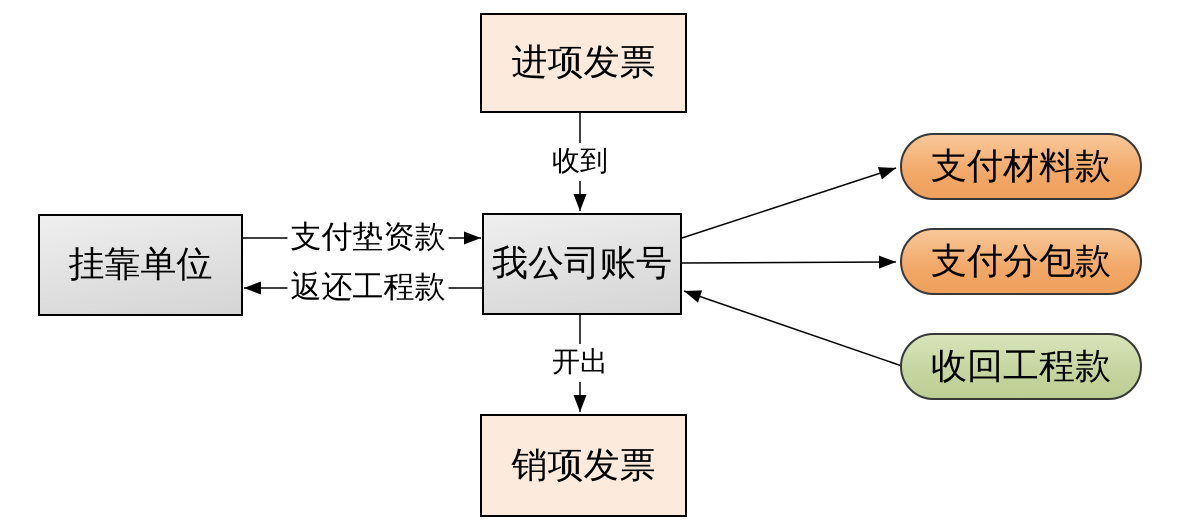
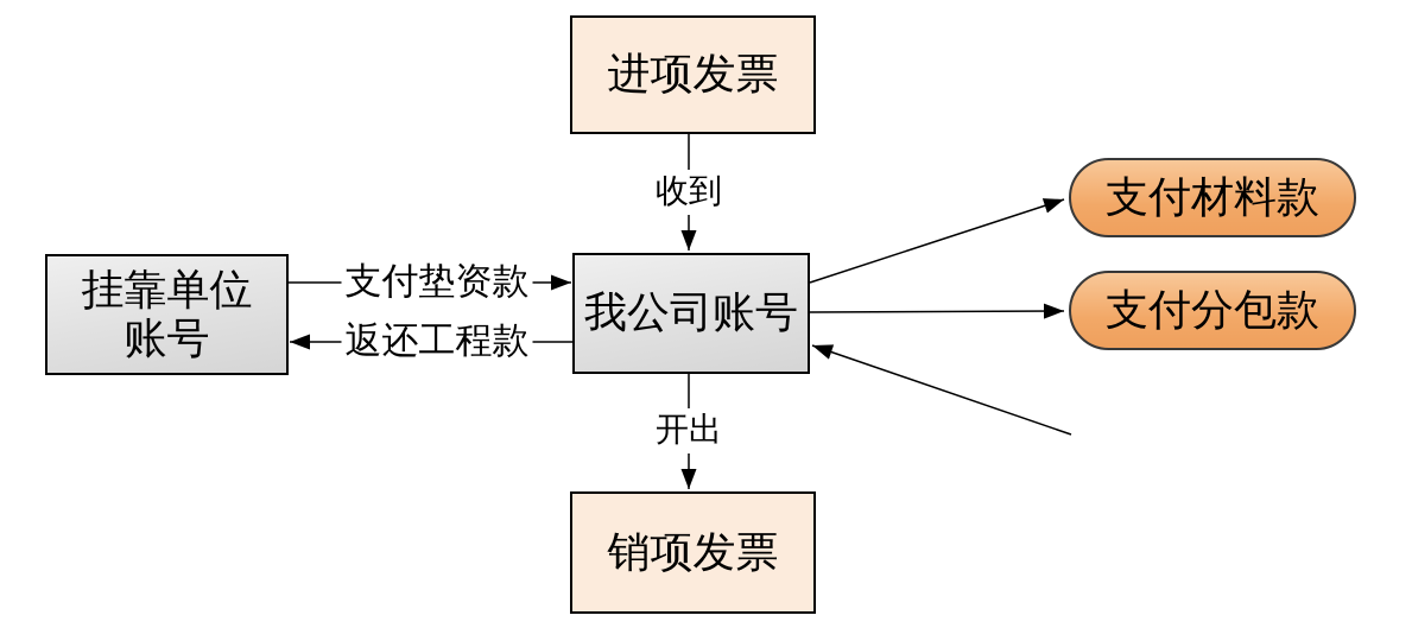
  进项发票
  挂靠单位
+ 账号
  我公司账号
  销项发票
  支付材料款
  支付分包款
- 收回工程款
  收到
  开出
  支付垫资款
  返还工程款
